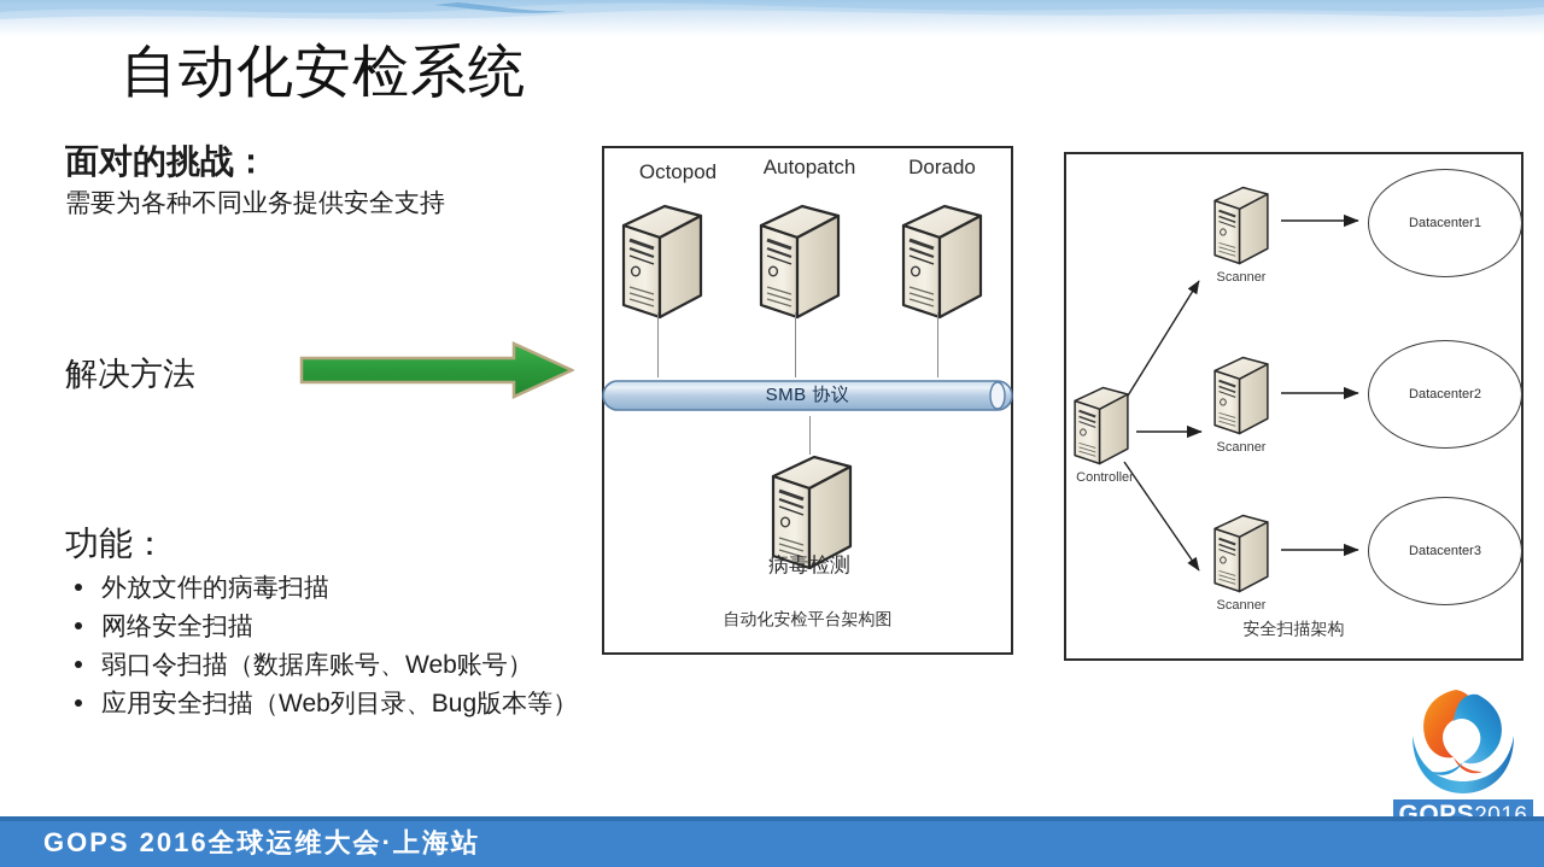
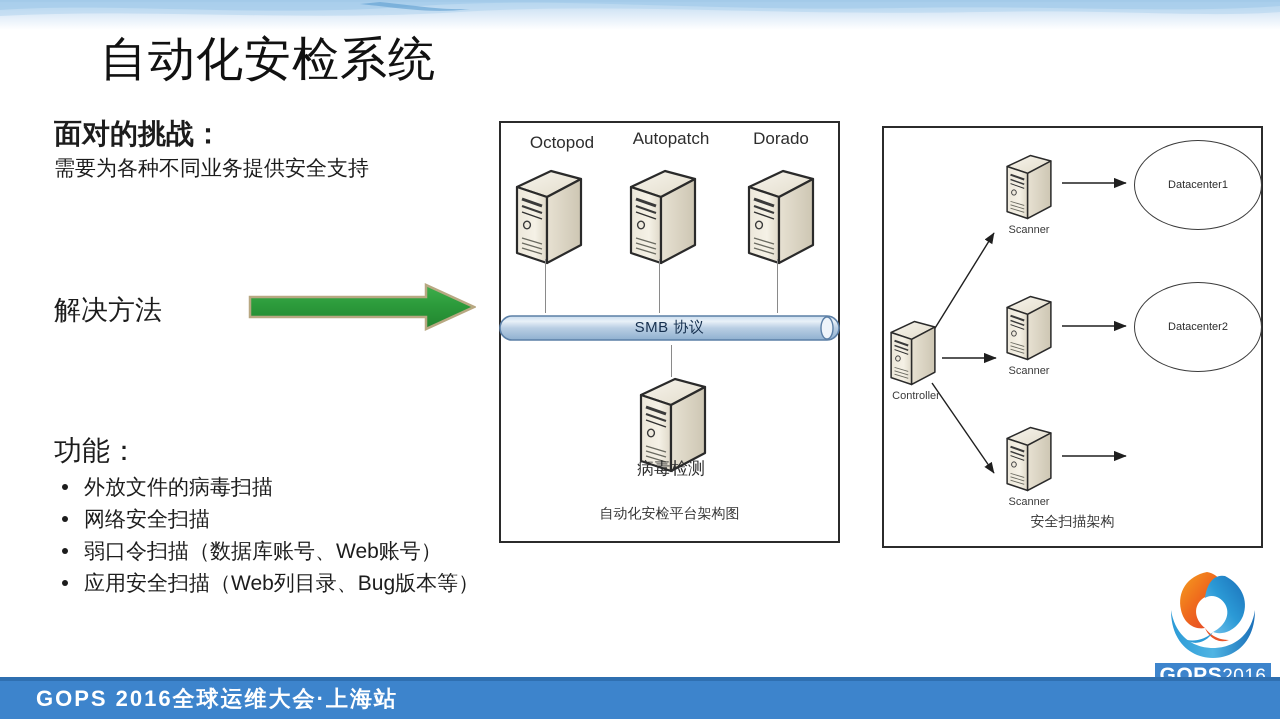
  自动化安检系统
  面对的挑战：
  需要为各种不同业务提供安全支持
  解决方法
  功能：
  外放文件的病毒扫描
  网络安全扫描
  弱口令扫描（数据库账号、Web账号）
  应用安全扫描（Web列目录、Bug版本等）
  Octopod
  Autopatch
  Dorado
  病毒检测
  自动化安检平台架构图
  SMB 协议
  Controller
  Scanner
  Scanner
  Scanner
  Datacenter1
  Datacenter2
- Datacenter3
  安全扫描架构
  GOPS 2016全球运维大会·上海站
